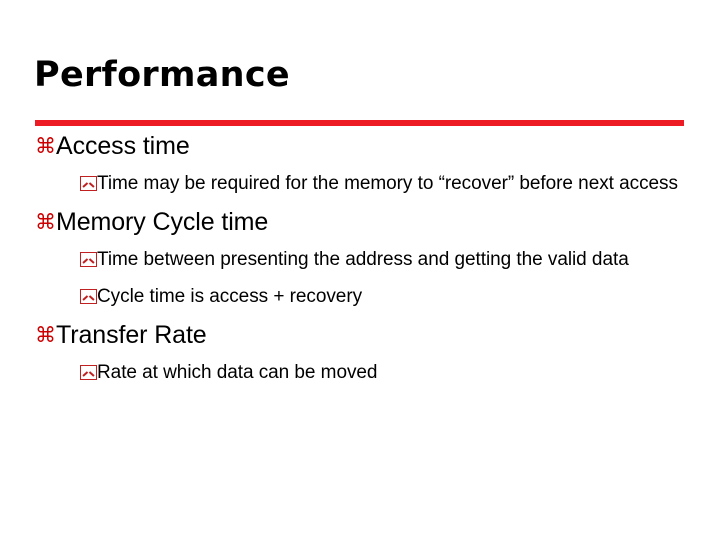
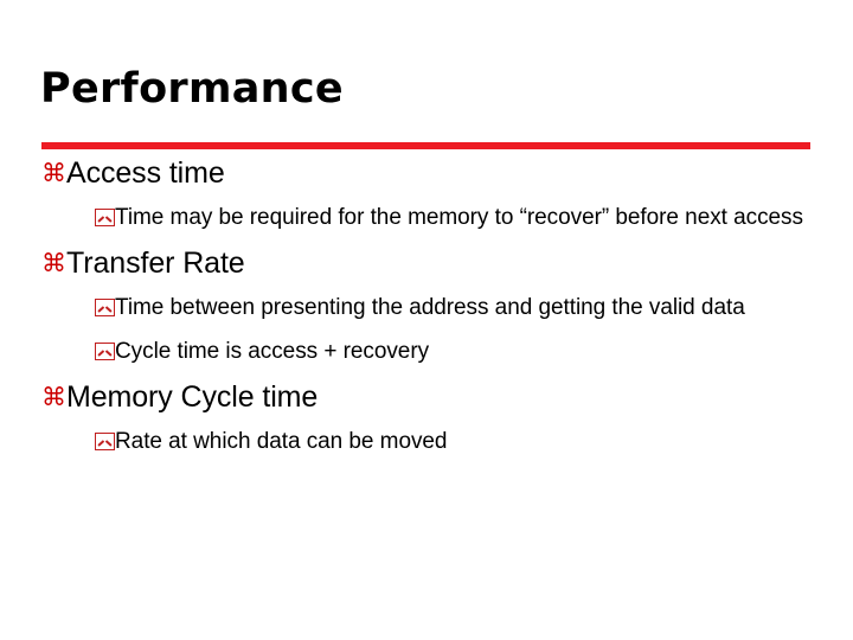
  Performance
  ⌘
  Access time
  Time may be required for the memory to “recover” before next access
  ⌘
- Memory Cycle time
+ Transfer Rate
  Time between presenting the address and getting the valid data
  Cycle time is access + recovery
  ⌘
- Transfer Rate
+ Memory Cycle time
  Rate at which data can be moved
